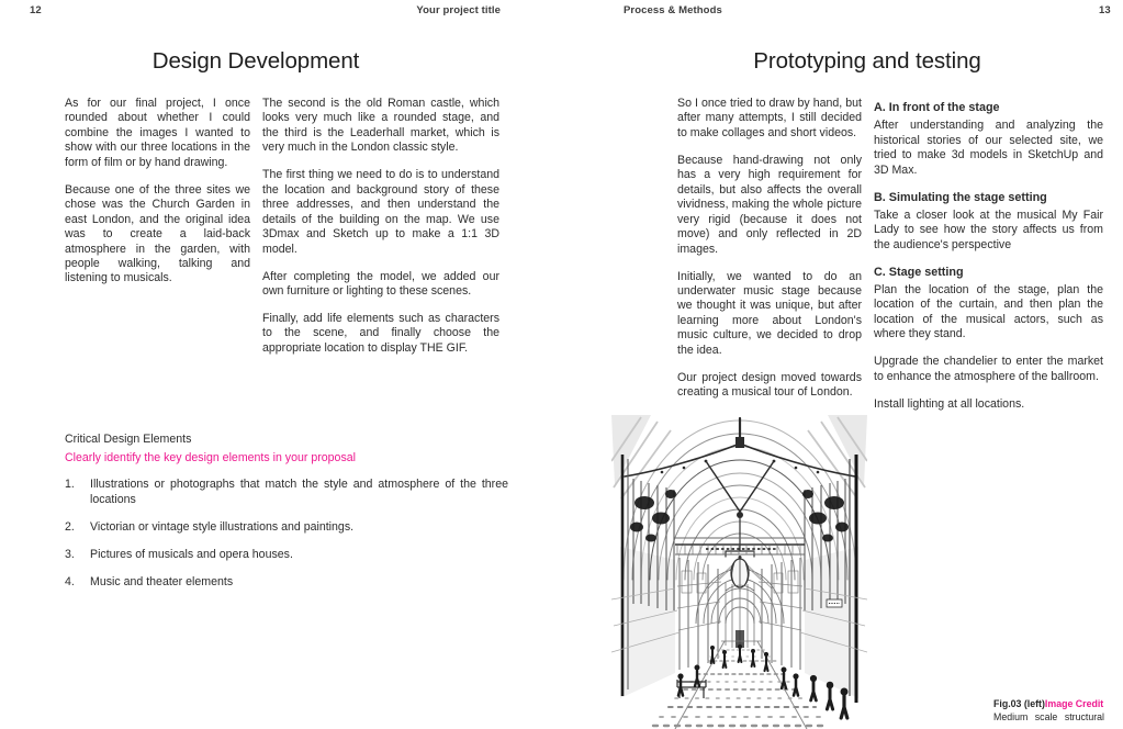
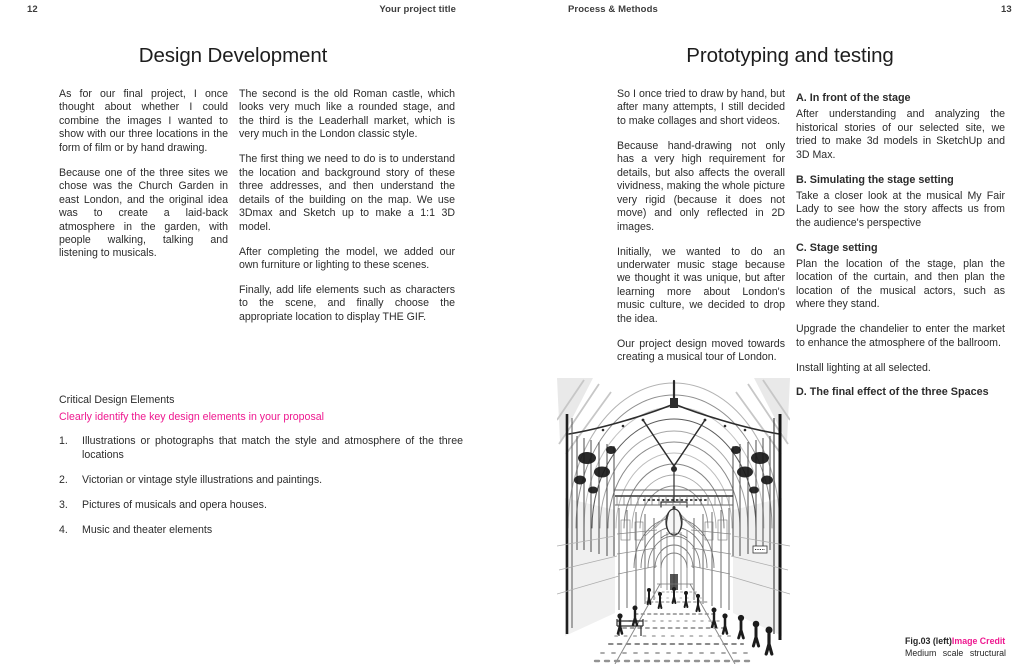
  12
  Your project title
  Process & Methods
  13
  Design Development
  Prototyping and testing
- As for our final project, I once rounded about whether I could combine the images I wanted to show with our three locations in the form of film or by hand drawing.
+ As for our final project, I once thought about whether I could combine the images I wanted to show with our three locations in the form of film or by hand drawing.
  Because one of the three sites we chose was the Church Garden in east London, and the original idea was to create a laid-back atmosphere in the garden, with people walking, talking and listening to musicals.
  The second is the old Roman castle, which looks very much like a rounded stage, and the third is the Leaderhall market, which is very much in the London classic style.
  The first thing we need to do is to understand the location and background story of these three addresses, and then understand the details of the building on the map. We use 3Dmax and Sketch up to make a 1:1 3D model.
  After completing the model, we added our own furniture or lighting to these scenes.
  Finally, add life elements such as characters to the scene, and finally choose the appropriate location to display THE GIF.
  Critical Design Elements
  Clearly identify the key design elements in your proposal
  1.
  Illustrations or photographs that match the style and atmosphere of the three locations
  2.
  Victorian or vintage style illustrations and paintings.
  3.
  Pictures of musicals and opera houses.
  4.
  Music and theater elements
  So I once tried to draw by hand, but after many attempts, I still decided to make collages and short videos.
  Because hand-drawing not only has a very high requirement for details, but also affects the overall vividness, making the whole picture very rigid (because it does not move) and only reflected in 2D images.
  Initially, we wanted to do an underwater music stage because we thought it was unique, but after learning more about London's music culture, we decided to drop the idea.
  Our project design moved towards creating a musical tour of London.
  A. In front of the stage
  After understanding and analyzing the historical stories of our selected site, we tried to make 3d models in SketchUp and 3D Max.
  B. Simulating the stage setting
  Take a closer look at the musical My Fair Lady to see how the story affects us from the audience's perspective
  C. Stage setting
  Plan the location of the stage, plan the location of the curtain, and then plan the location of the musical actors, such as where they stand.
  Upgrade the chandelier to enter the market to enhance the atmosphere of the ballroom.
- Install lighting at all locations.
+ Install lighting at all selected.
+ D. The final effect of the three Spaces
  Fig.03 (left)Image Credit
  Medium scale structural
